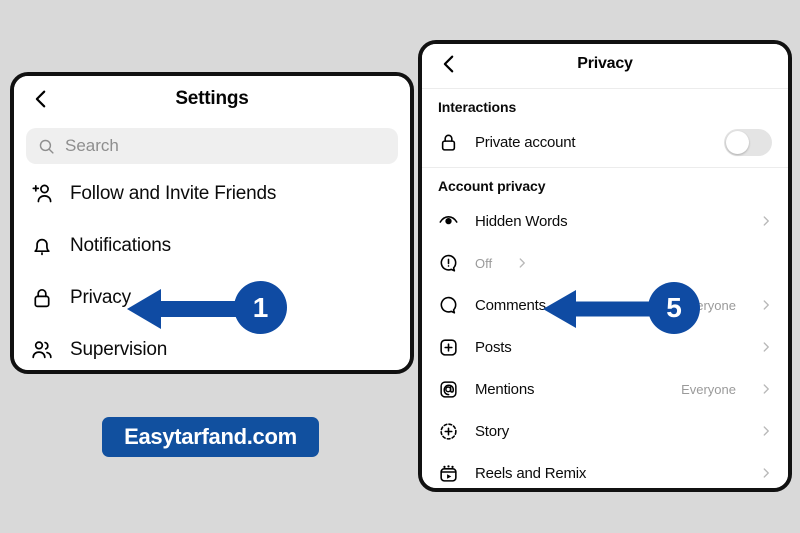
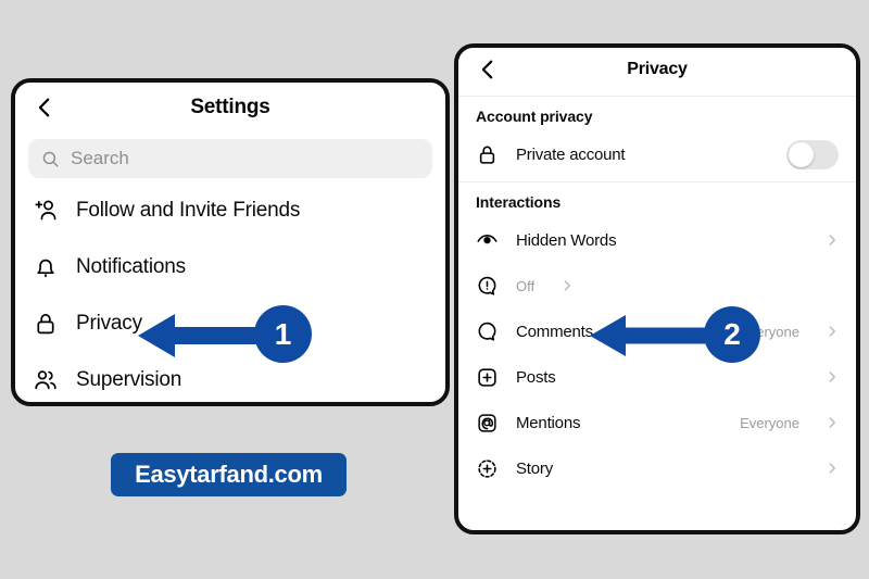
  Settings
  Search
  Follow and Invite Friends
  Notifications
  Privacy
  Supervision
  Privacy
- Interactions
+ Account privacy
  Private account
- Account privacy
+ Interactions
  Hidden Words
  Off
  Comments
  Posts
  Mentions
  Everyone
  Story
- Reels and Remix
  1
- 5
+ 2
  Easytarfand.com
